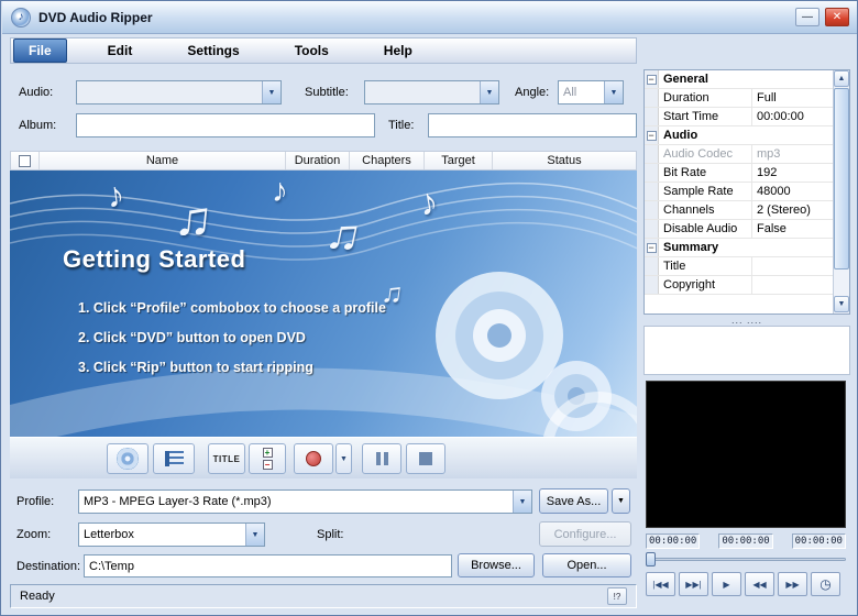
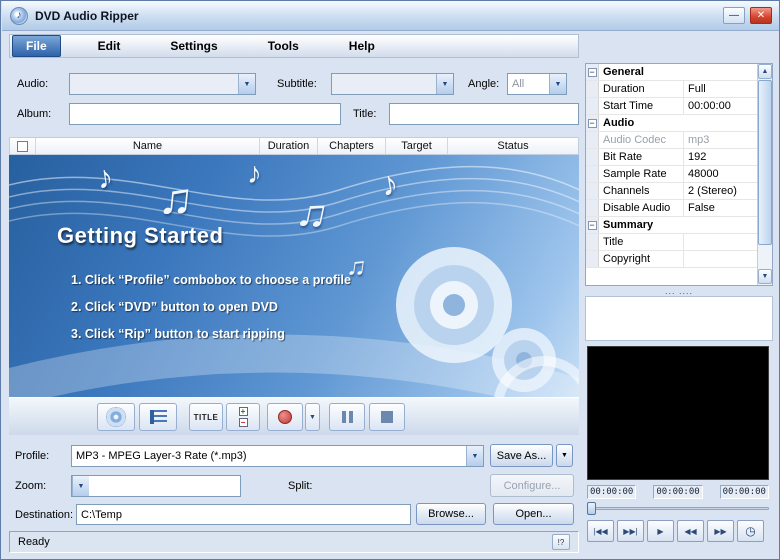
  ♪
  DVD Audio Ripper
  —
  ✕
  File
  Edit
  Settings
  Tools
  Help
  Audio:
  Subtitle:
  Angle:
  All
  Album:
  Title:
  Name
  Duration
  Chapters
  Target
  Status
  ♪
  Getting Started
  1. Click “Profile” combobox to choose a profile
  2. Click “DVD” button to open DVD
  3. Click “Rip” button to start ripping
  TITLE
  +
  −
  Profile:
  MP3 - MPEG Layer-3 Rate (*.mp3)
  Save As...
  Zoom:
- Letterbox
  Split:
  Configure...
  Destination:
  C:\Temp
  Browse...
  Open...
  Ready
  !?
  −
  General
  Duration
  Full
  Start Time
  00:00:00
  −
  Audio
  Audio Codec
  mp3
  Bit Rate
  192
  Sample Rate
  48000
  Channels
  2 (Stereo)
  Disable Audio
  False
  −
  Summary
  Title
  Copyright
  ... ....
  00:00:00
  00:00:00
  00:00:00
  |◀◀
  ▶▶|
  ▶
  ◀◀
  ▶▶
  ◷
